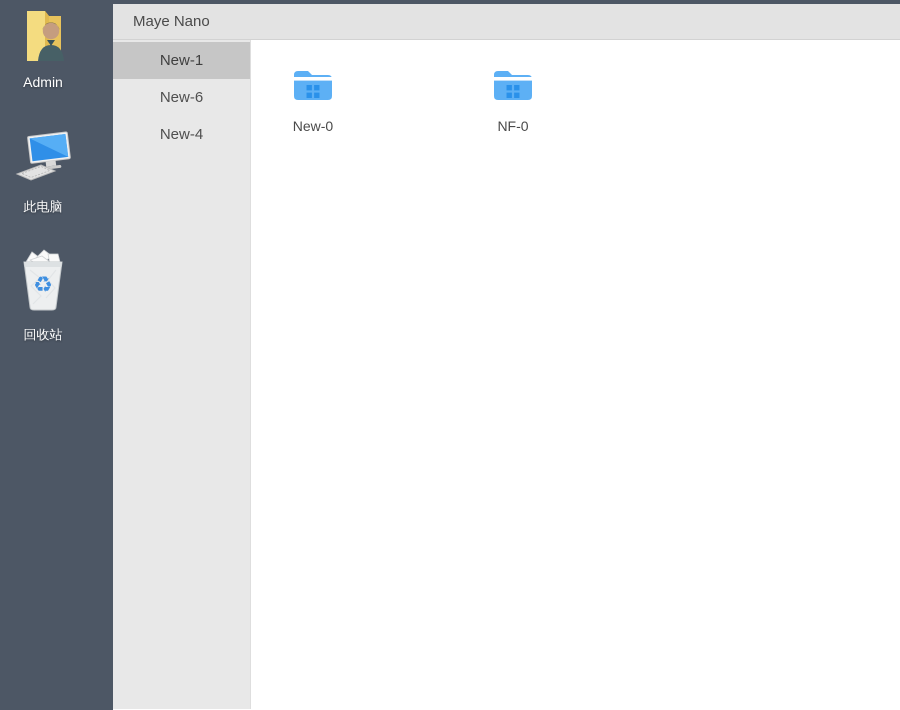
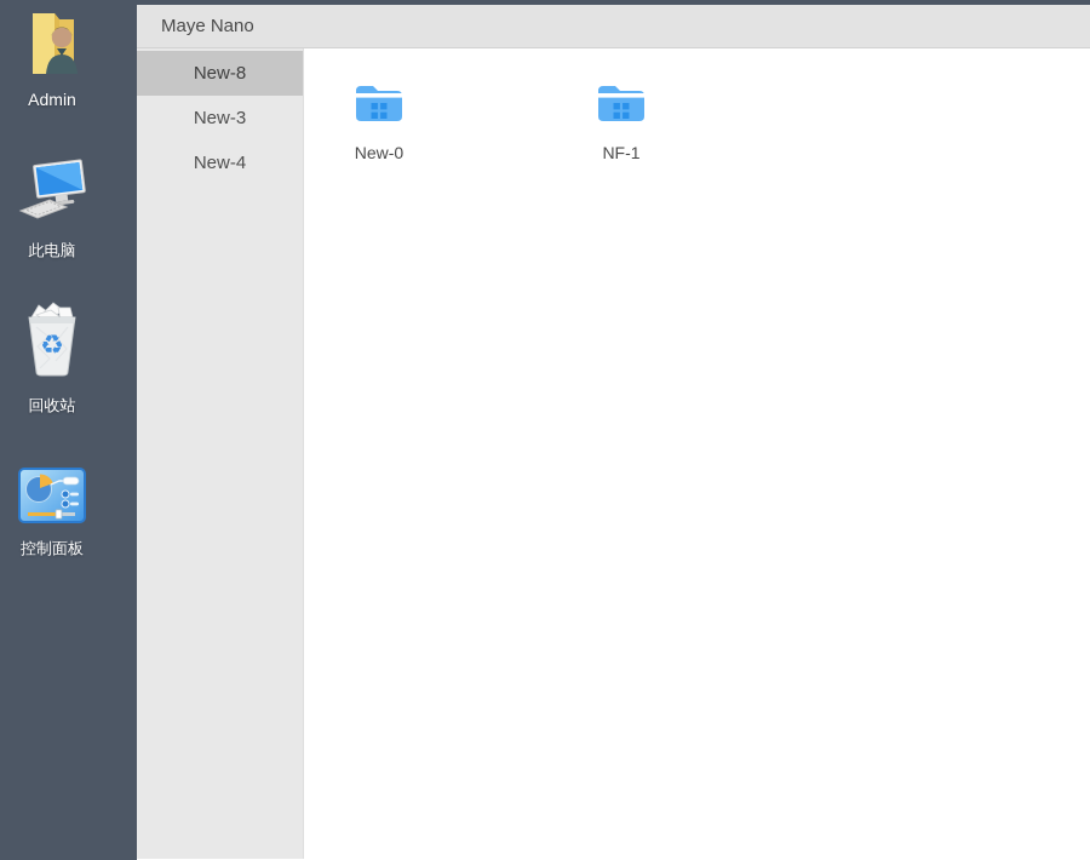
  Admin
  此电脑
  ♻
  回收站
+ 控制面板
  Maye Nano
- New-1
+ New-8
- New-6
+ New-3
  New-4
  New-0
- NF-0
+ NF-1
